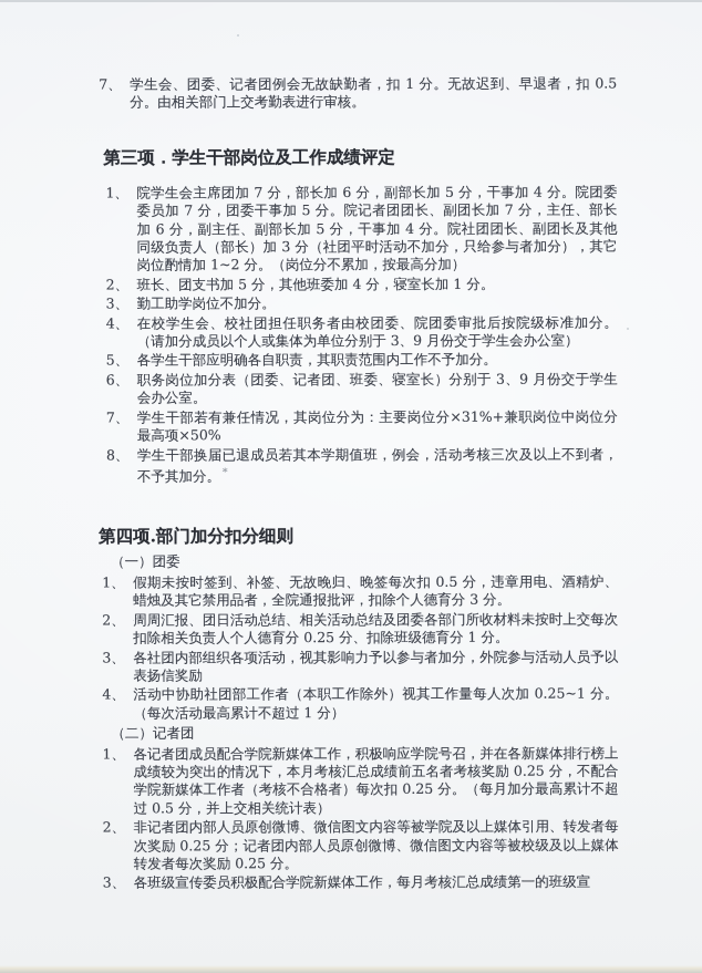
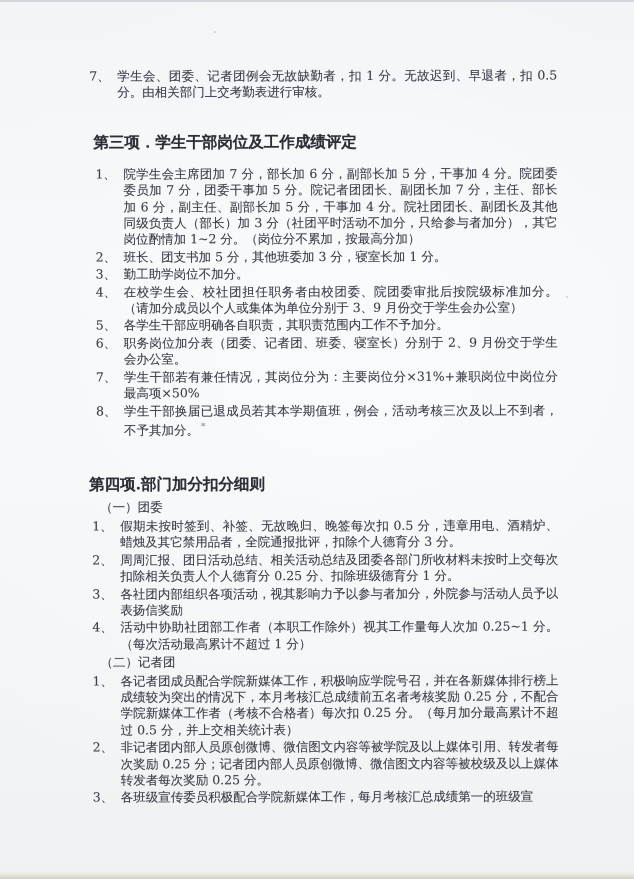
  7、
  学生会、团委、记者团例会无故缺勤者，扣 1 分。无故迟到、早退者，扣 0.5 分。由相关部门上交考勤表进行审核。
  第三项．学生干部岗位及工作成绩评定
  1、
  院学生会主席团加 7 分，部长加 6 分，副部长加 5 分，干事加 4 分。院团委委员加 7 分，团委干事加 5 分。院记者团团长、副团长加 7 分，主任、部长加 6 分，副主任、副部长加 5 分，干事加 4 分。院社团团长、副团长及其他同级负责人（部长）加 3 分（社团平时活动不加分，只给参与者加分），其它岗位酌情加 1~2 分。（岗位分不累加，按最高分加）
  2、
- 班长、团支书加 5 分，其他班委加 4 分，寝室长加 1 分。
+ 班长、团支书加 5 分，其他班委加 3 分，寝室长加 1 分。
  3、
  勤工助学岗位不加分。
  4、
  在校学生会、校社团担任职务者由校团委、院团委审批后按院级标准加分。（请加分成员以个人或集体为单位分别于 3、9 月份交于学生会办公室）
  5、
  各学生干部应明确各自职责，其职责范围内工作不予加分。
  6、
- 职务岗位加分表（团委、记者团、班委、寝室长）分别于 3、9 月份交于学生会办公室。
+ 职务岗位加分表（团委、记者团、班委、寝室长）分别于 2、9 月份交于学生会办公室。
  7、
  学生干部若有兼任情况，其岗位分为：主要岗位分×31%+兼职岗位中岗位分最高项×50%
  8、
  学生干部换届已退成员若其本学期值班，例会，活动考核三次及以上不到者，不予其加分。 *
  第四项.部门加分扣分细则
  （一）团委
  1、
  假期未按时签到、补签、无故晚归、晚签每次扣 0.5 分，违章用电、酒精炉、蜡烛及其它禁用品者，全院通报批评，扣除个人德育分 3 分。
  2、
  周周汇报、团日活动总结、相关活动总结及团委各部门所收材料未按时上交每次扣除相关负责人个人德育分 0.25 分、扣除班级德育分 1 分。
  3、
  各社团内部组织各项活动，视其影响力予以参与者加分，外院参与活动人员予以表扬信奖励
  4、
  活动中协助社团部工作者（本职工作除外）视其工作量每人次加 0.25~1 分。（每次活动最高累计不超过 1 分）
  （二）记者团
  1、
  各记者团成员配合学院新媒体工作，积极响应学院号召，并在各新媒体排行榜上成绩较为突出的情况下，本月考核汇总成绩前五名者考核奖励 0.25 分，不配合学院新媒体工作者（考核不合格者）每次扣 0.25 分。（每月加分最高累计不超过 0.5 分，并上交相关统计表）
  2、
  非记者团内部人员原创微博、微信图文内容等被学院及以上媒体引用、转发者每次奖励 0.25 分；记者团内部人员原创微博、微信图文内容等被校级及以上媒体转发者每次奖励 0.25 分。
  3、
  各班级宣传委员积极配合学院新媒体工作，每月考核汇总成绩第一的班级宣
